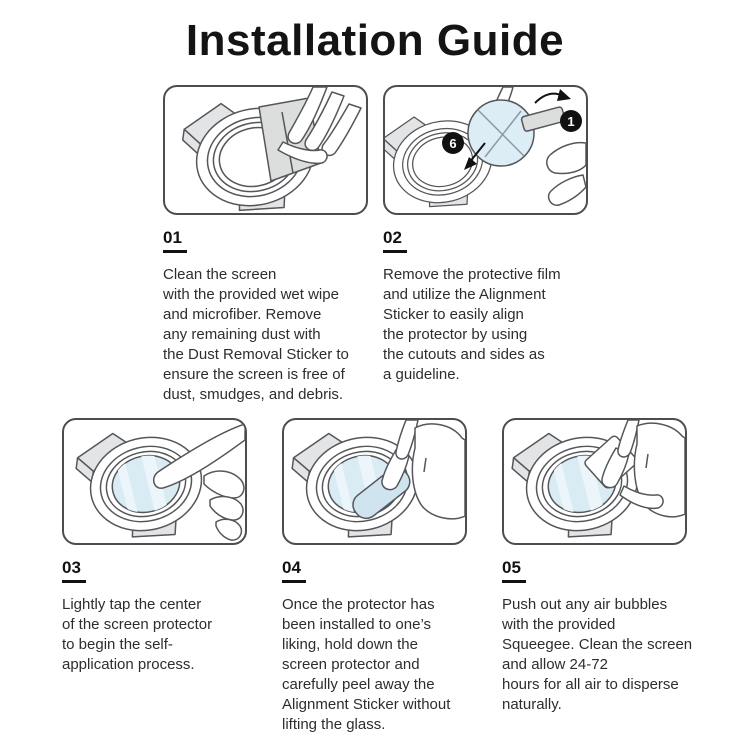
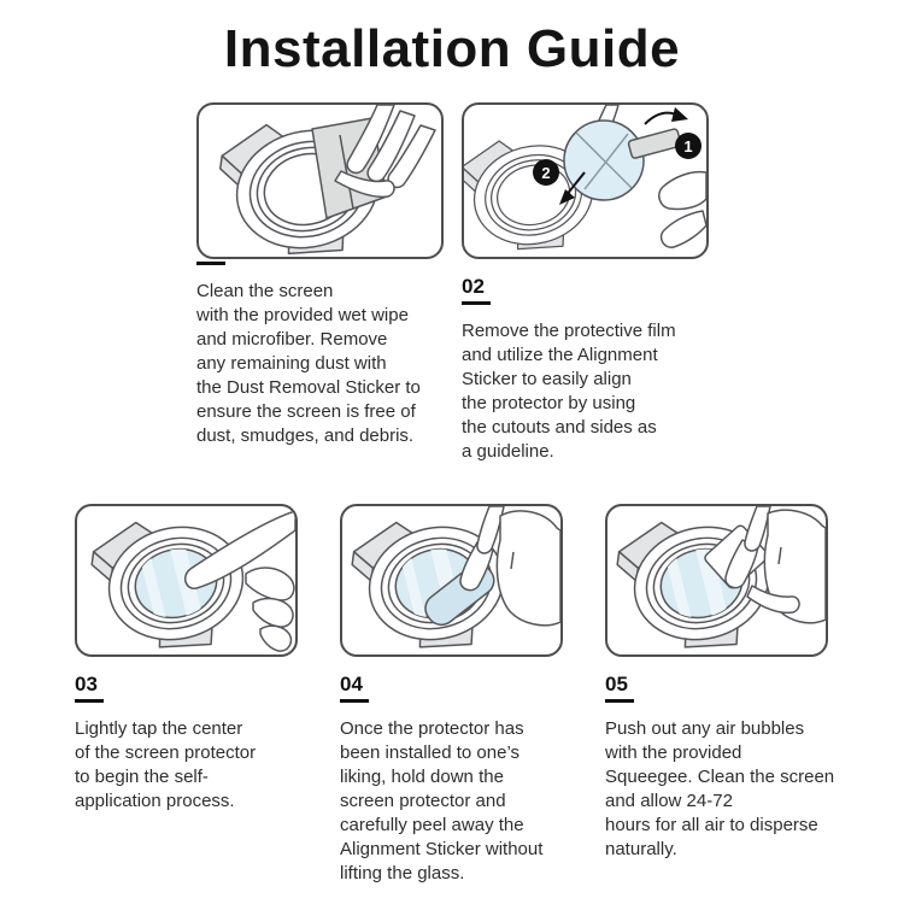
  Installation Guide
- 01
  Clean the screen
  with the provided wet wipe
  and microfiber. Remove
  any remaining dust with
  the Dust Removal Sticker to
  ensure the screen is free of
  dust, smudges, and debris.
  1
- 6
+ 2
  02
  Remove the protective film
  and utilize the Alignment
  Sticker to easily align
  the protector by using
  the cutouts and sides as
  a guideline.
  03
  Lightly tap the center
  of the screen protector
  to begin the self-
  application process.
  04
  Once the protector has
  been installed to one’s
  liking, hold down the
  screen protector and
  carefully peel away the
  Alignment Sticker without
  lifting the glass.
  05
  Push out any air bubbles
  with the provided
  Squeegee. Clean the screen
  and allow 24-72
  hours for all air to disperse
  naturally.
